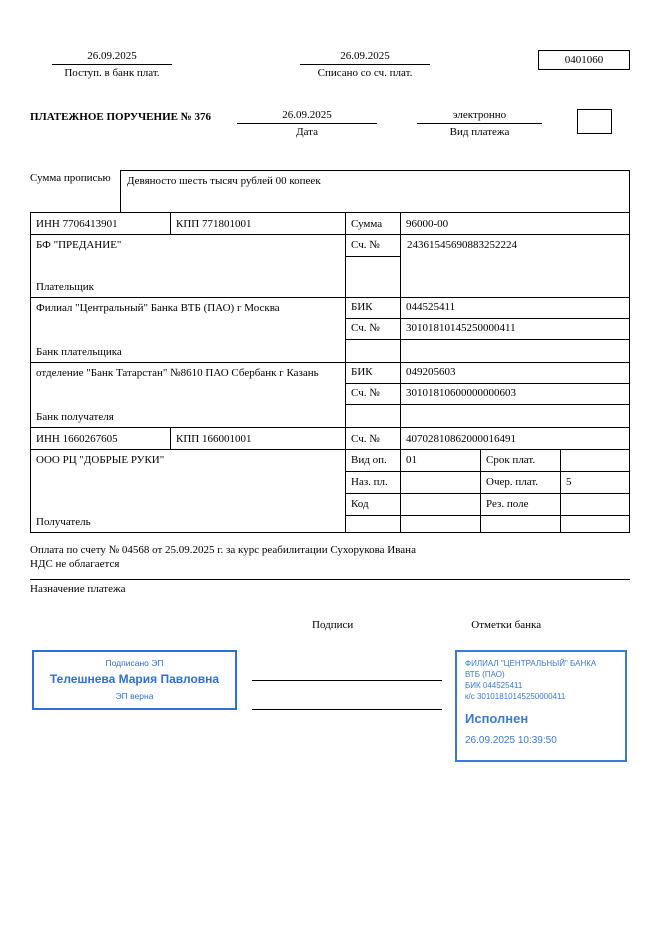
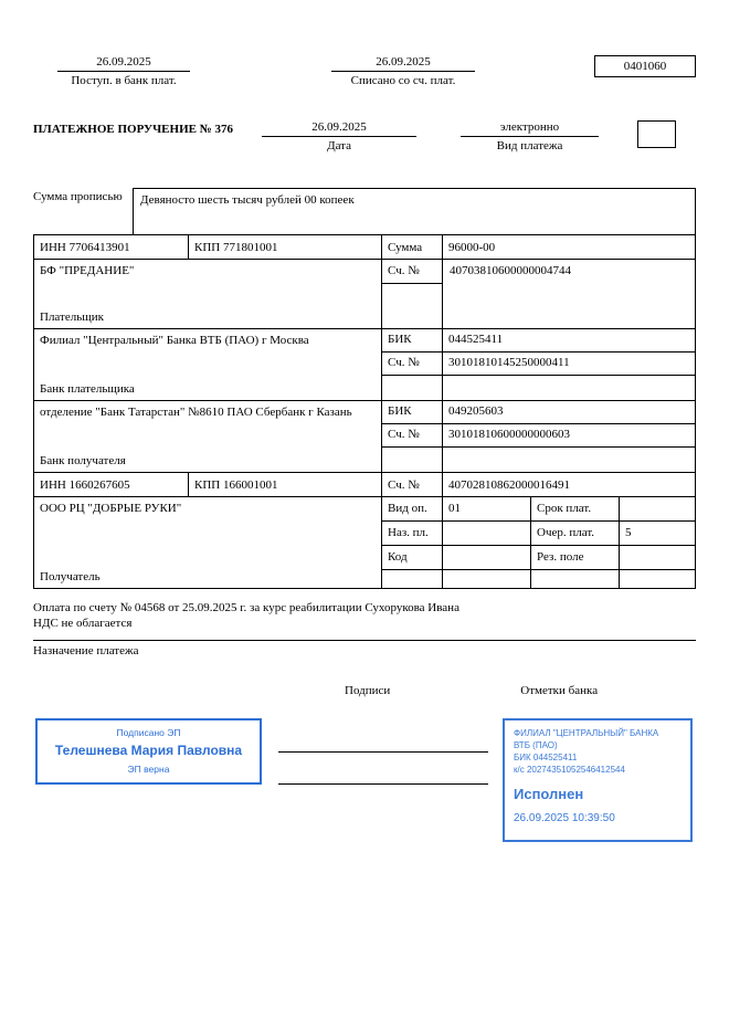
  26.09.2025
  Поступ. в банк плат.
  26.09.2025
  Списано со сч. плат.
  0401060
  ПЛАТЕЖНОЕ ПОРУЧЕНИЕ № 376
  26.09.2025
  Дата
  электронно
  Вид платежа
  Сумма прописью
  Девяносто шесть тысяч рублей 00 копеек
  ИНН 7706413901
  КПП 771801001
  Сумма
  96000-00
  БФ "ПРЕДАНИЕ"
  Плательщик
  Сч. №
- 24361545690883252224
+ 40703810600000004744
  Филиал "Центральный" Банка ВТБ (ПАО) г Москва
  Банк плательщика
  БИК
  044525411
  Сч. №
  30101810145250000411
  отделение "Банк Татарстан" №8610 ПАО Сбербанк г Казань
  Банк получателя
  БИК
  049205603
  Сч. №
  30101810600000000603
  ИНН 1660267605
  КПП 166001001
  Сч. №
  40702810862000016491
  ООО РЦ "ДОБРЫЕ РУКИ"
  Получатель
  Вид оп.
  01
  Срок плат.
  Наз. пл.
  Очер. плат.
  5
  Код
  Рез. поле
  Оплата по счету № 04568 от 25.09.2025 г. за курс реабилитации Сухорукова Ивана
  НДС не облагается
  Назначение платежа
  Подписи
  Отметки банка
  Подписано ЭП
  Телешнева Мария Павловна
  ЭП верна
  ФИЛИАЛ "ЦЕНТРАЛЬНЫЙ" БАНКА
  ВТБ (ПАО)
  БИК 044525411
- к/с 30101810145250000411
+ к/с 20274351052546412544
  Исполнен
  26.09.2025 10:39:50
